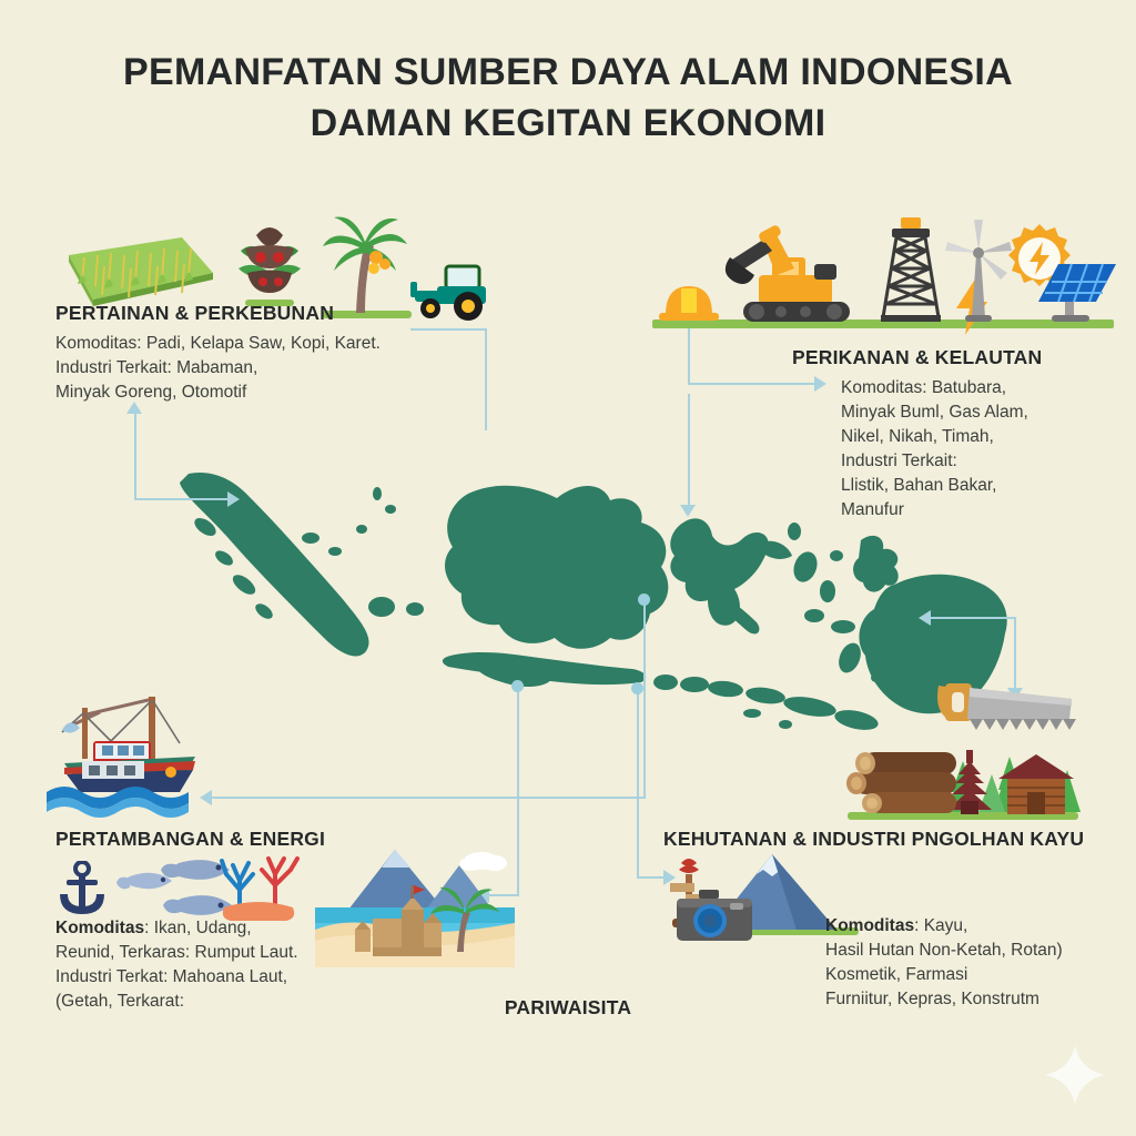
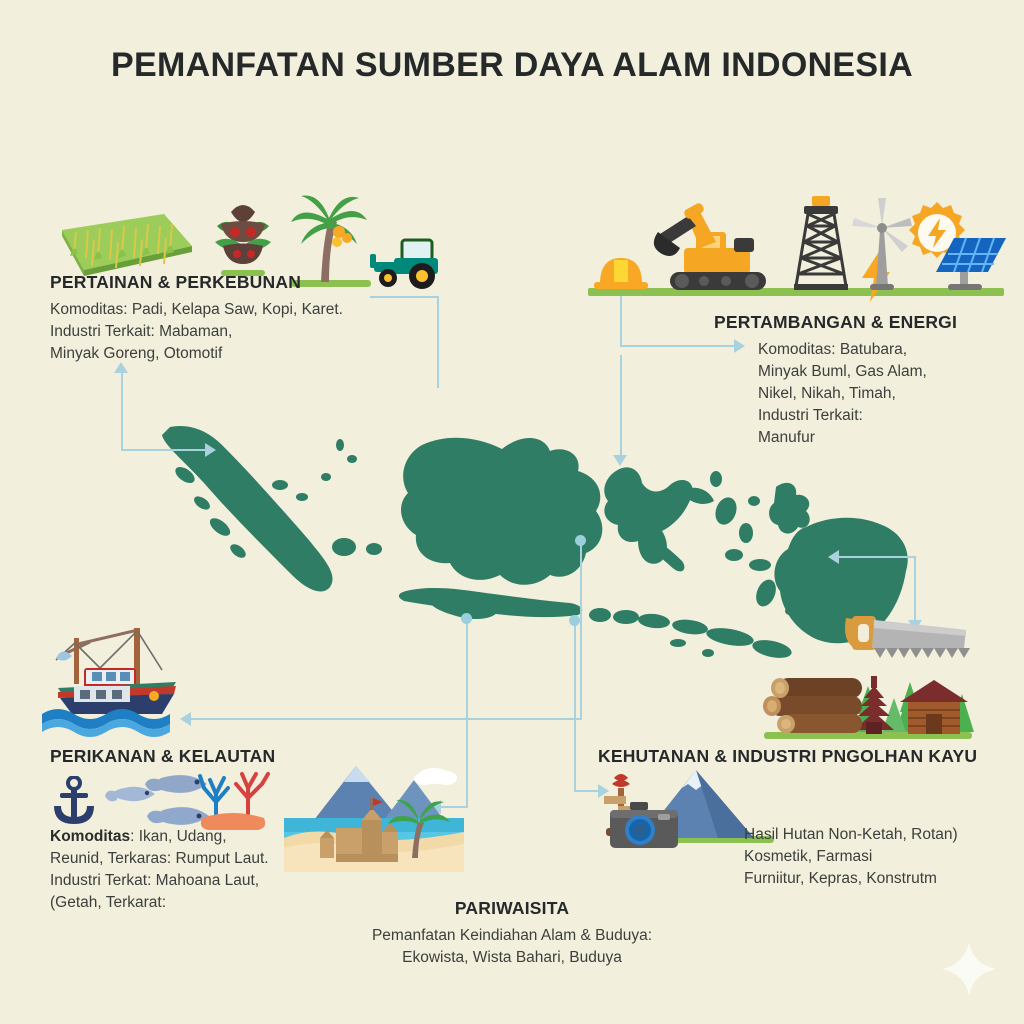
  PEMANFATAN SUMBER DAYA ALAM INDONESIA
- DAMAN KEGITAN EKONOMI
  PERTAINAN & PERKEBUNAN
  Komoditas: Padi, Kelapa Saw, Kopi, Karet.
  Industri Terkait: Mabaman,
  Minyak Goreng, Otomotif
- PERIKANAN & KELAUTAN
+ PERTAMBANGAN & ENERGI
  Komoditas: Batubara,
  Minyak Buml, Gas Alam,
  Nikel, Nikah, Timah,
  Industri Terkait:
- Llistik, Bahan Bakar,
  Manufur
- PERTAMBANGAN & ENERGI
+ PERIKANAN & KELAUTAN
  Komoditas: Ikan, Udang,
  Reunid, Terkaras: Rumput Laut.
  Industri Terkat: Mahoana Laut,
  (Getah, Terkarat:
  KEHUTANAN & INDUSTRI PNGOLHAN KAYU
- Komoditas: Kayu,
  Hasil Hutan Non-Ketah, Rotan)
  Kosmetik, Farmasi
  Furniitur, Kepras, Konstrutm
  PARIWAISITA
+ Pemanfatan Keindiahan Alam & Buduya:
+ Ekowista, Wista Bahari, Buduya
